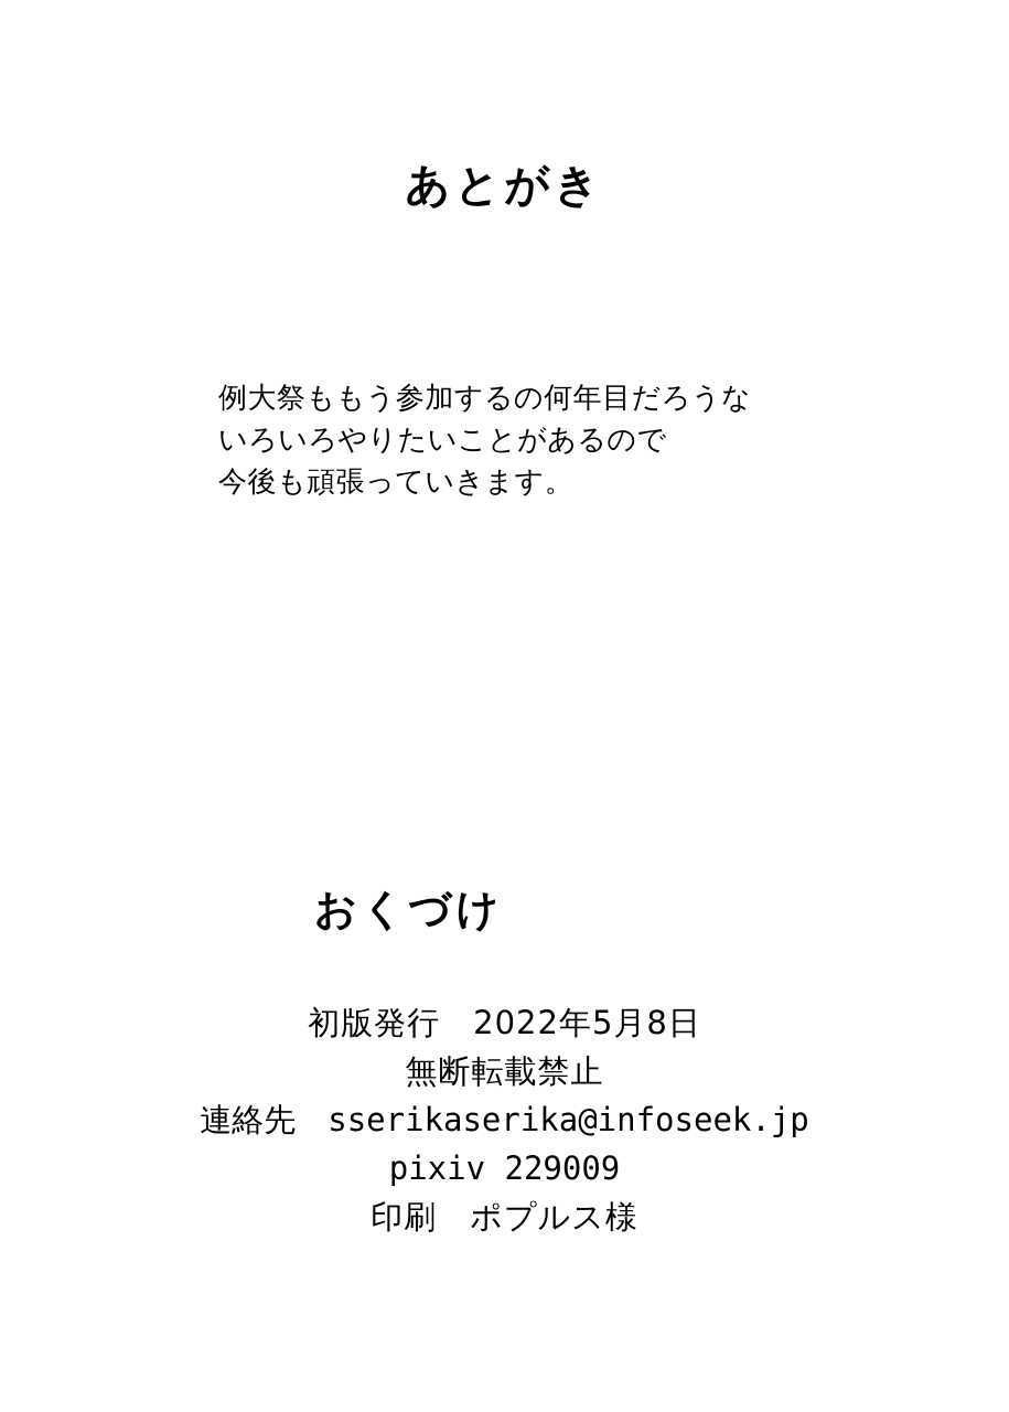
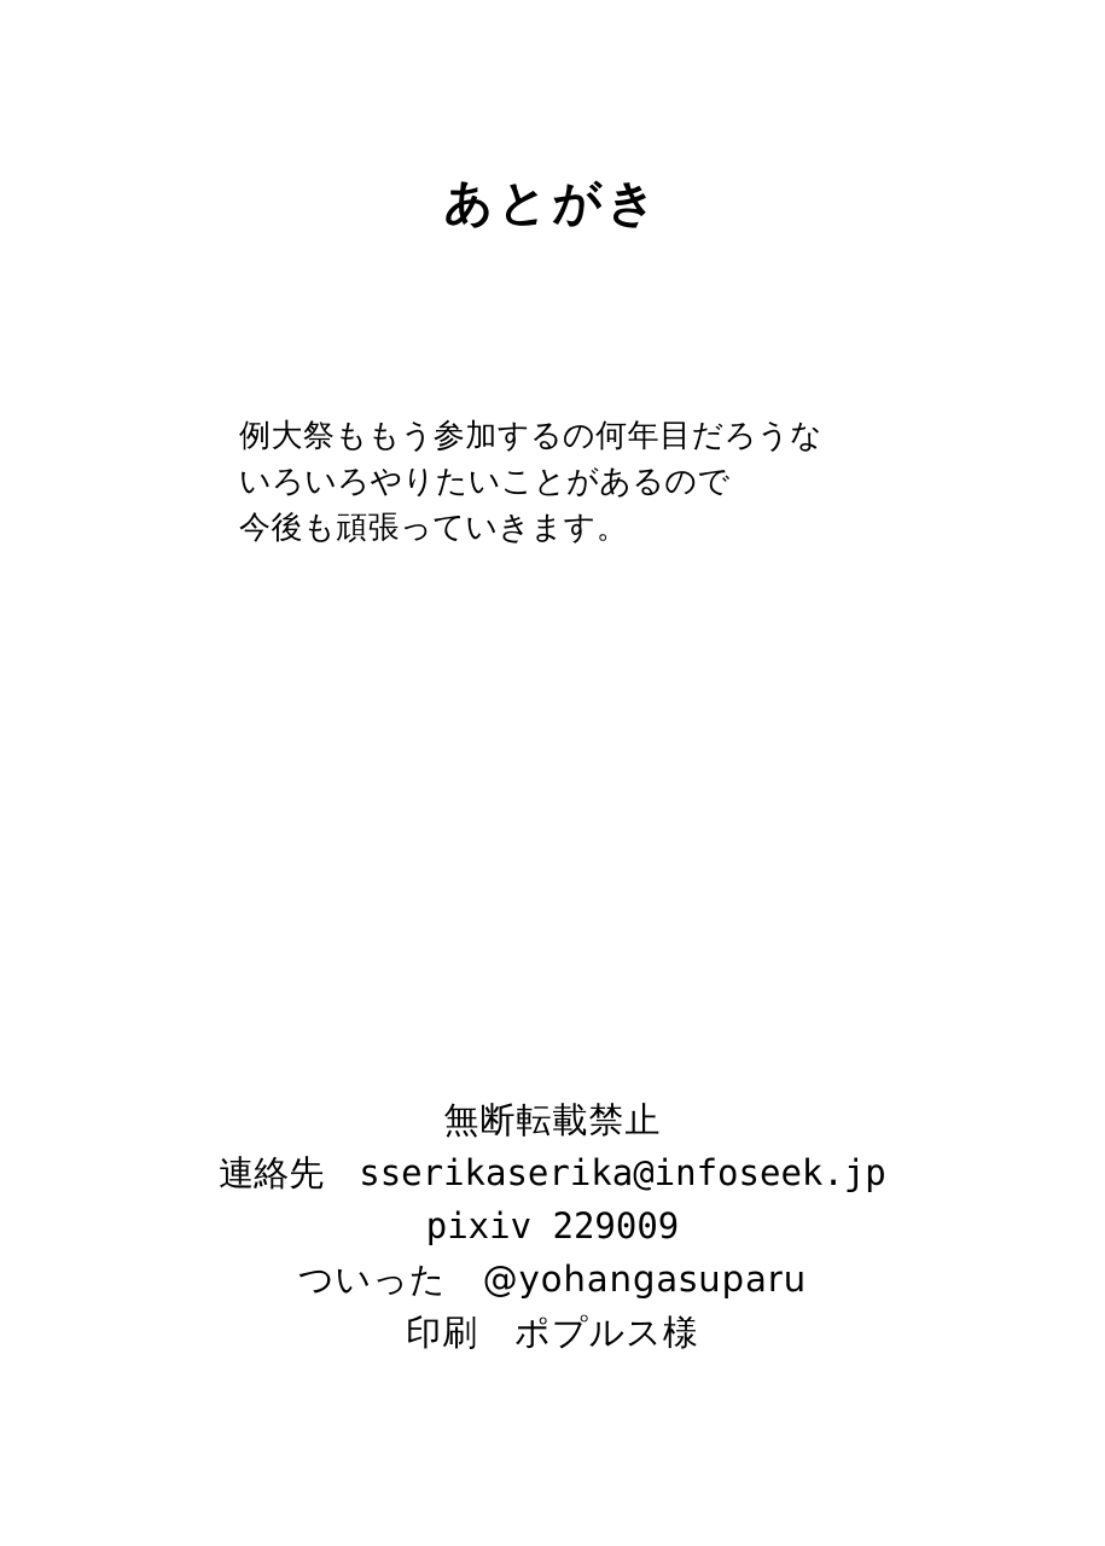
  あとがき
  例大祭ももう参加するの何年目だろうな
  いろいろやりたいことがあるので
  今後も頑張っていきます。
- おくづけ
- 初版発行 2022年5月8日
  無断転載禁止
  連絡先 sserikaserika@infoseek.jp
  pixiv 229009
+ ついった @yohangasuparu
  印刷 ポプルス様
